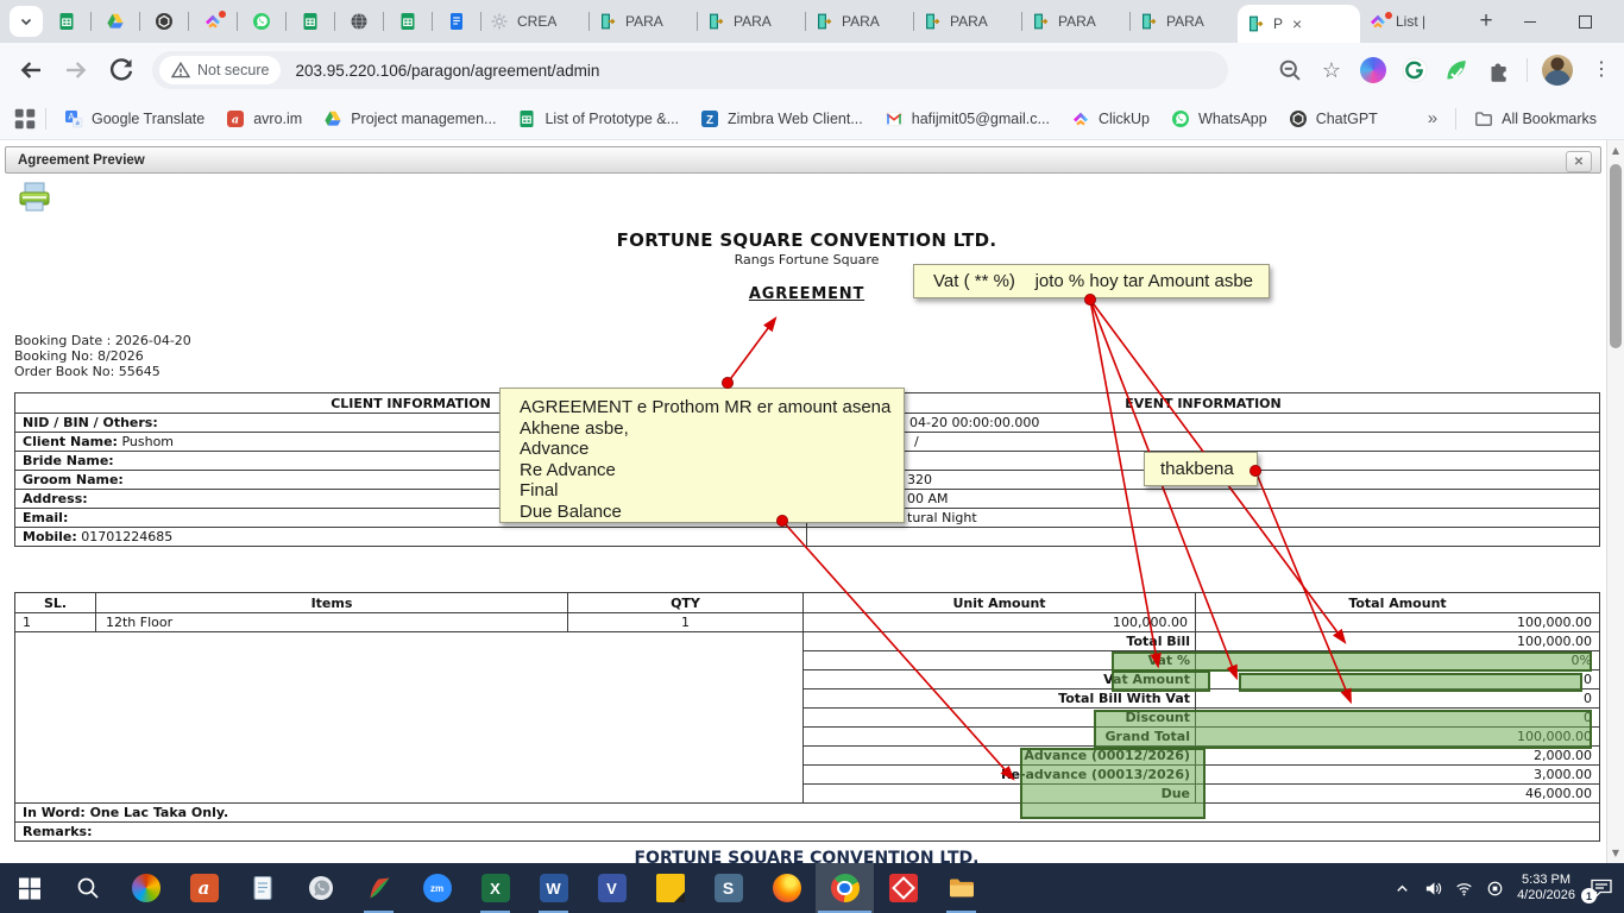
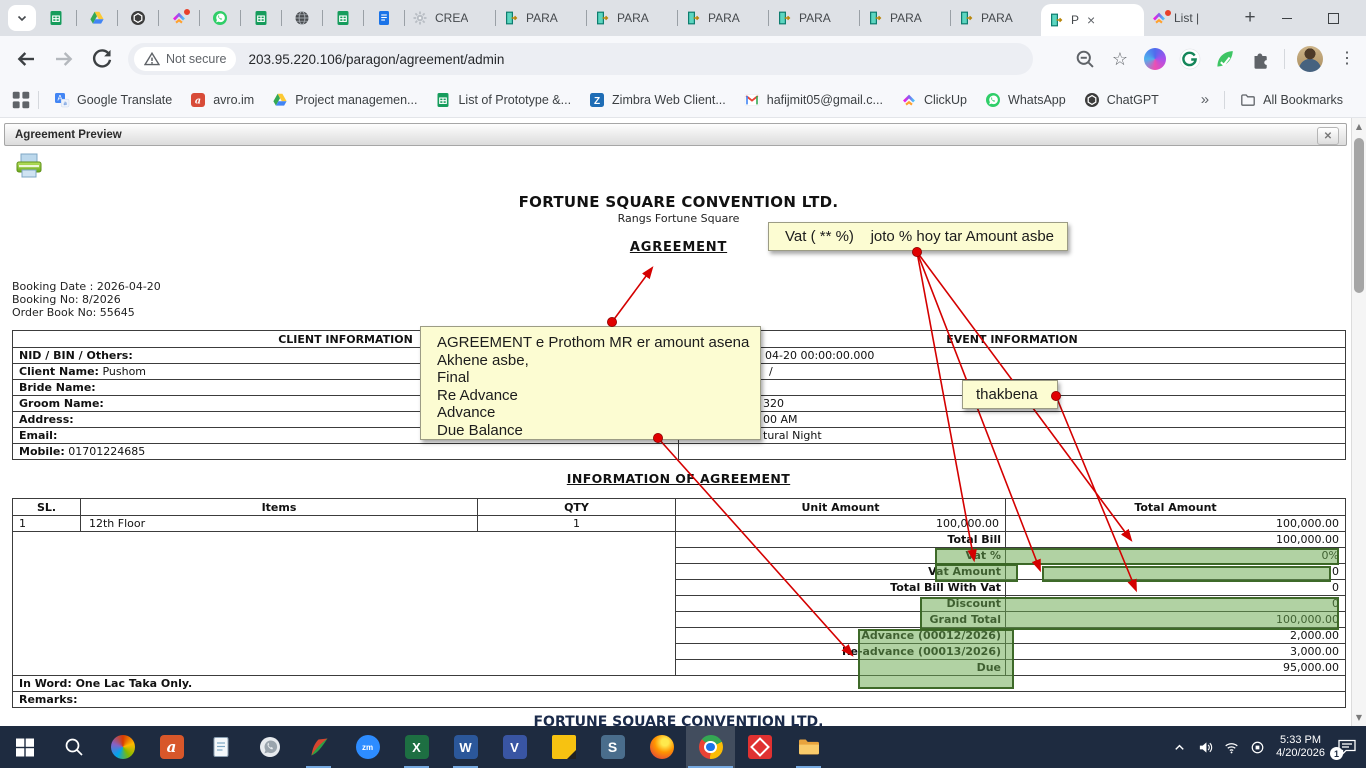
  CREA
  PARA
  PARA
  PARA
  PARA
  PARA
  PARA
  P
  ×
  List |
  +
  Not secure
  203.95.220.106/paragon/agreement/admin
  ☆
  ⋮
  A
  Google Translate
  a
  avro.im
  Project managemen...
  List of Prototype &...
  Z
  Zimbra Web Client...
  hafijmit05@gmail.c...
  ClickUp
  WhatsApp
  ChatGPT
  »
  All Bookmarks
  Agreement Preview
  ✕
  FORTUNE SQUARE CONVENTION LTD.
  Rangs Fortune Square
  AGREEMENT
  Booking Date : 2026-04-20
  Booking No: 8/2026
  Order Book No: 55645
  CLIENT INFORMATION	VENT INFORMATION
  NID / BIN / Others:	04-20 00:00:00.000
  Client Name: Pushom	/
  Bride Name:
  Groom Name:	320
  Address:	00 AM
  Email:	tural Night
  Mobile: 01701224685
+ INFORMATION OF AGREEMENT
  SL.	Items	QTY	Unit Amount	Total Amount
  1	12th Floor	1	100,000.00	100,000.00
  	Totl Bill	100,000.00
  Vat %	0%
  Vat Amount	0
  Total Bill With Vat	0
  Discount	0
  Grand Total	100,000.00
  Advance (00012/2026)	2,000.00
  Re-advance (00013/2026)	3,000.00
- Due	46,000.00
+ Due	95,000.00
  In Word: One Lac Taka Only.
  Remarks:
  FORTUNE SQUARE CONVENTION LTD.
  Vat ( ** %) joto % hoy tar Amount asbe
  AGREEMENT e Prothom MR er amount asena
  Akhene asbe,
- Advance
+ Final
  Re Advance
- Final
+ Advance
  Due Balance
  thakbena
  ▲
  ▼
  a
  zm
  X
  W
  V
  S
  5:33 PM
  4/20/2026
  1
